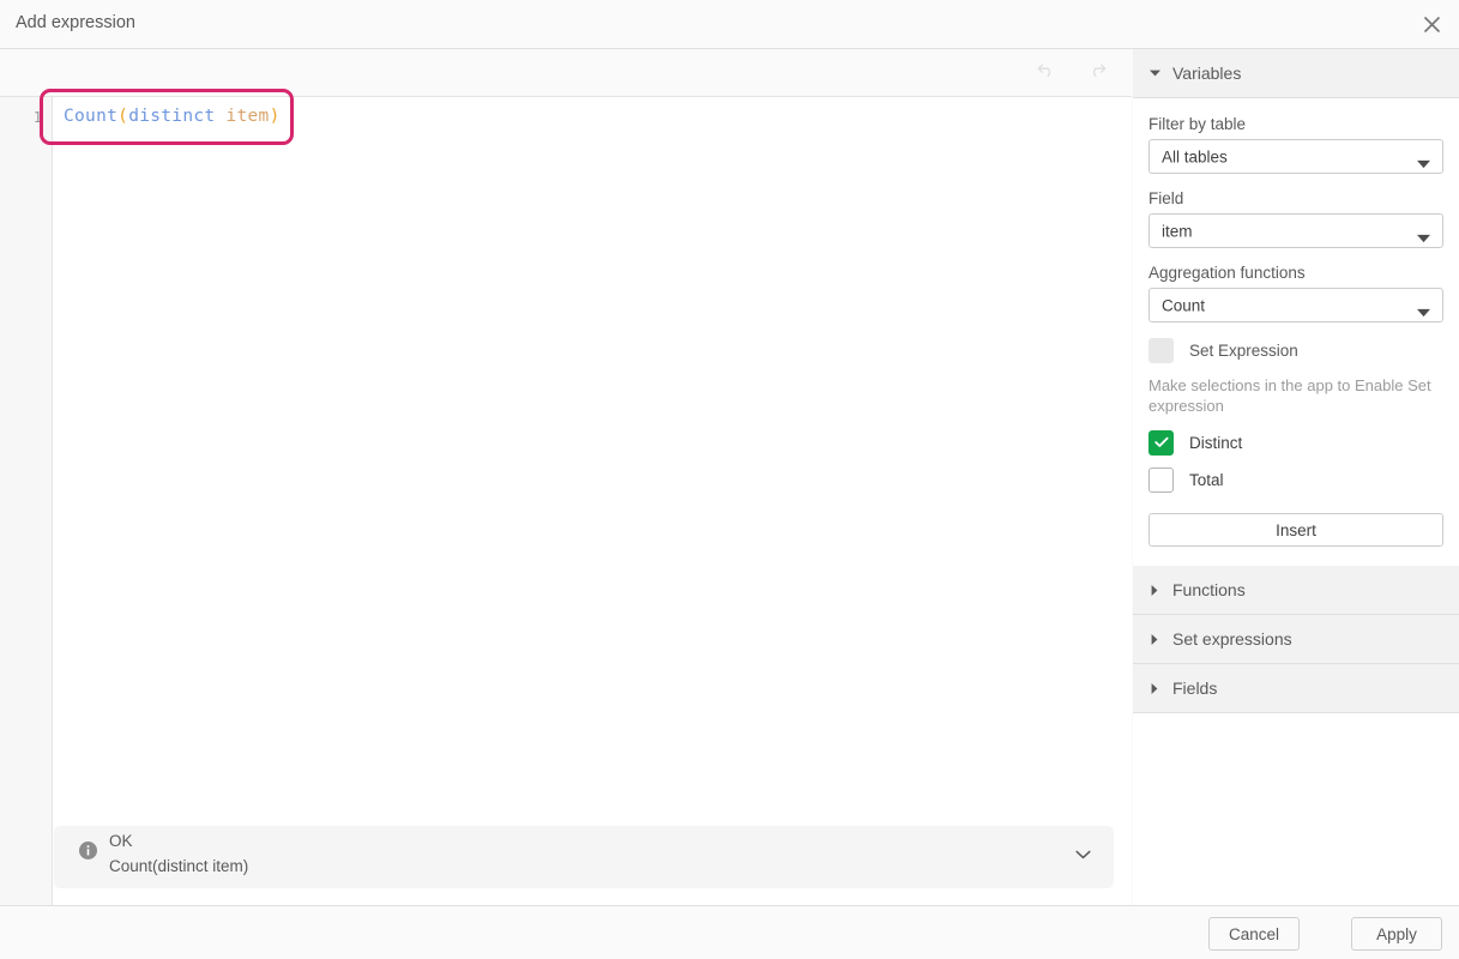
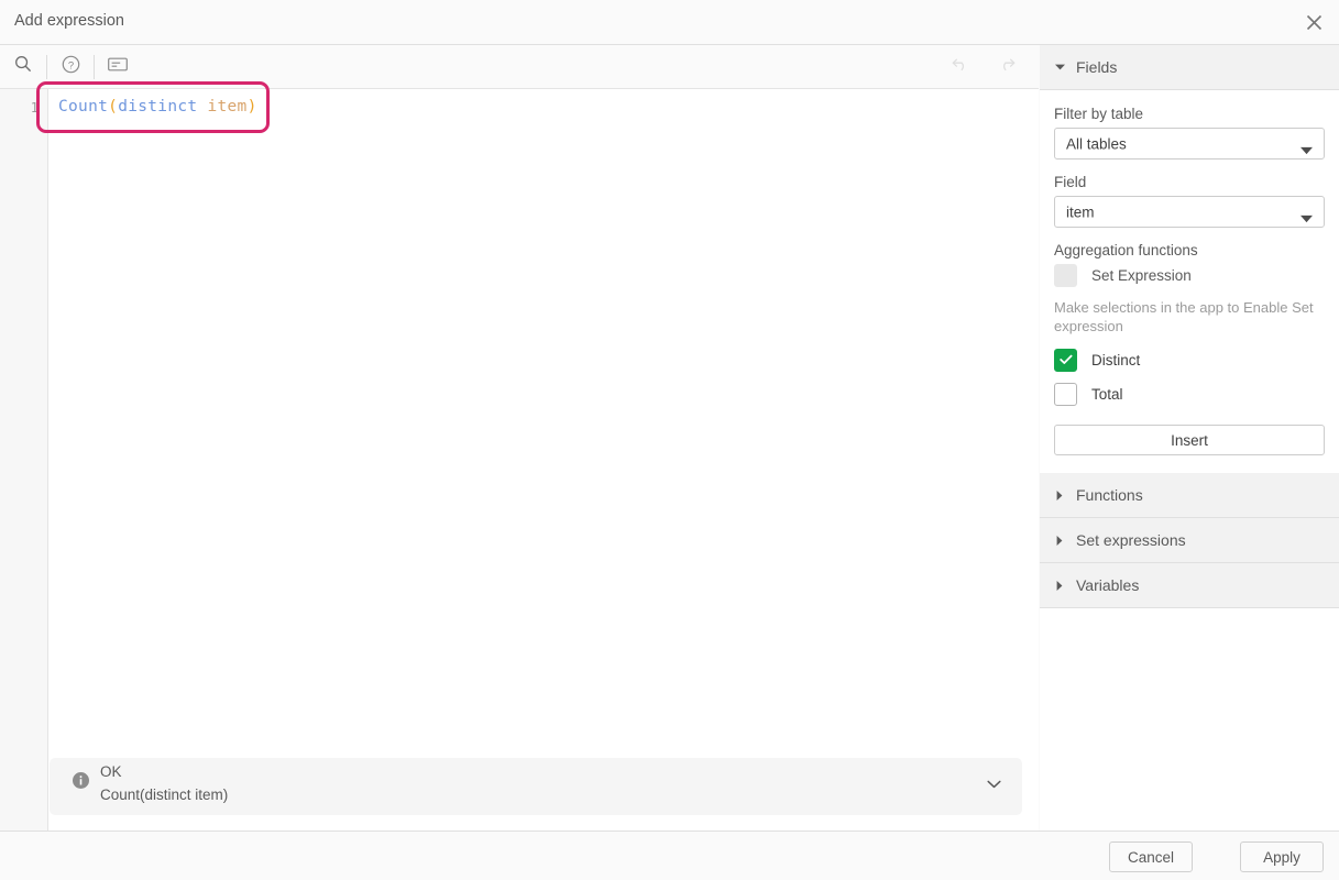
  Add expression
+ ?
  1
  Count(distinct item)
  OK
  Count(distinct item)
- Variables
+ Fields
  Filter by table
  All tables
  Field
  item
  Aggregation functions
- Count
  Set Expression
  Make selections in the app to Enable Set expression
  Distinct
  Total
  Insert
  Functions
  Set expressions
- Fields
+ Variables
  Cancel
  Apply
